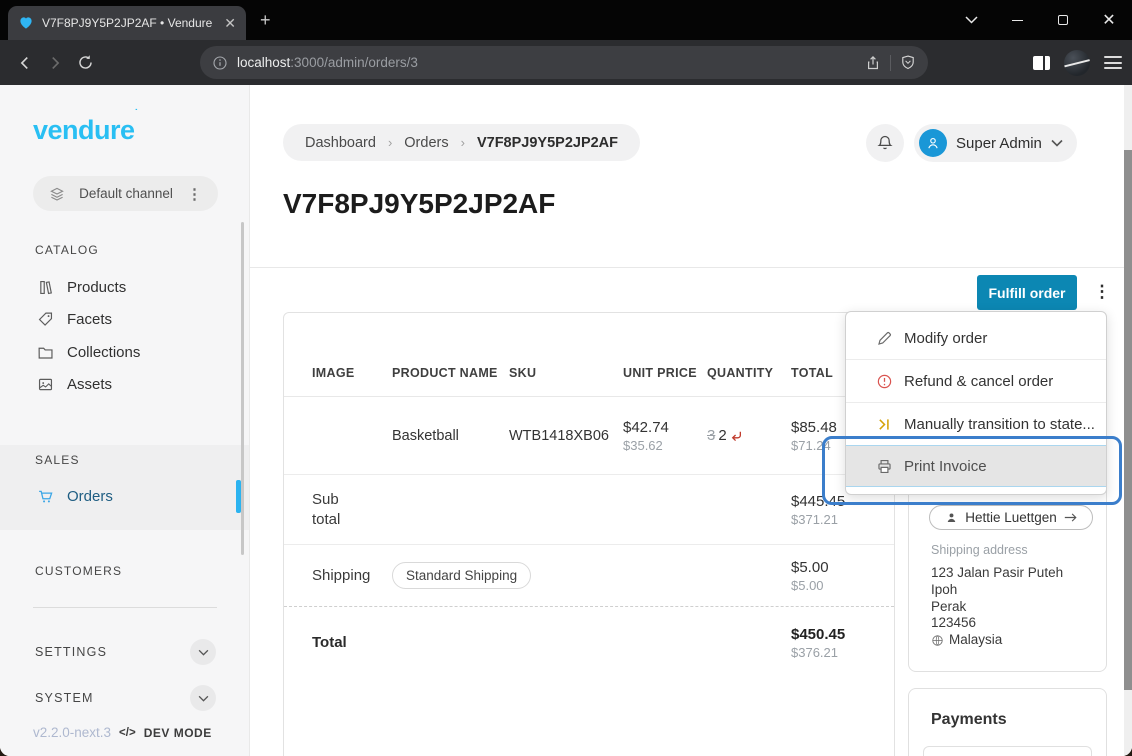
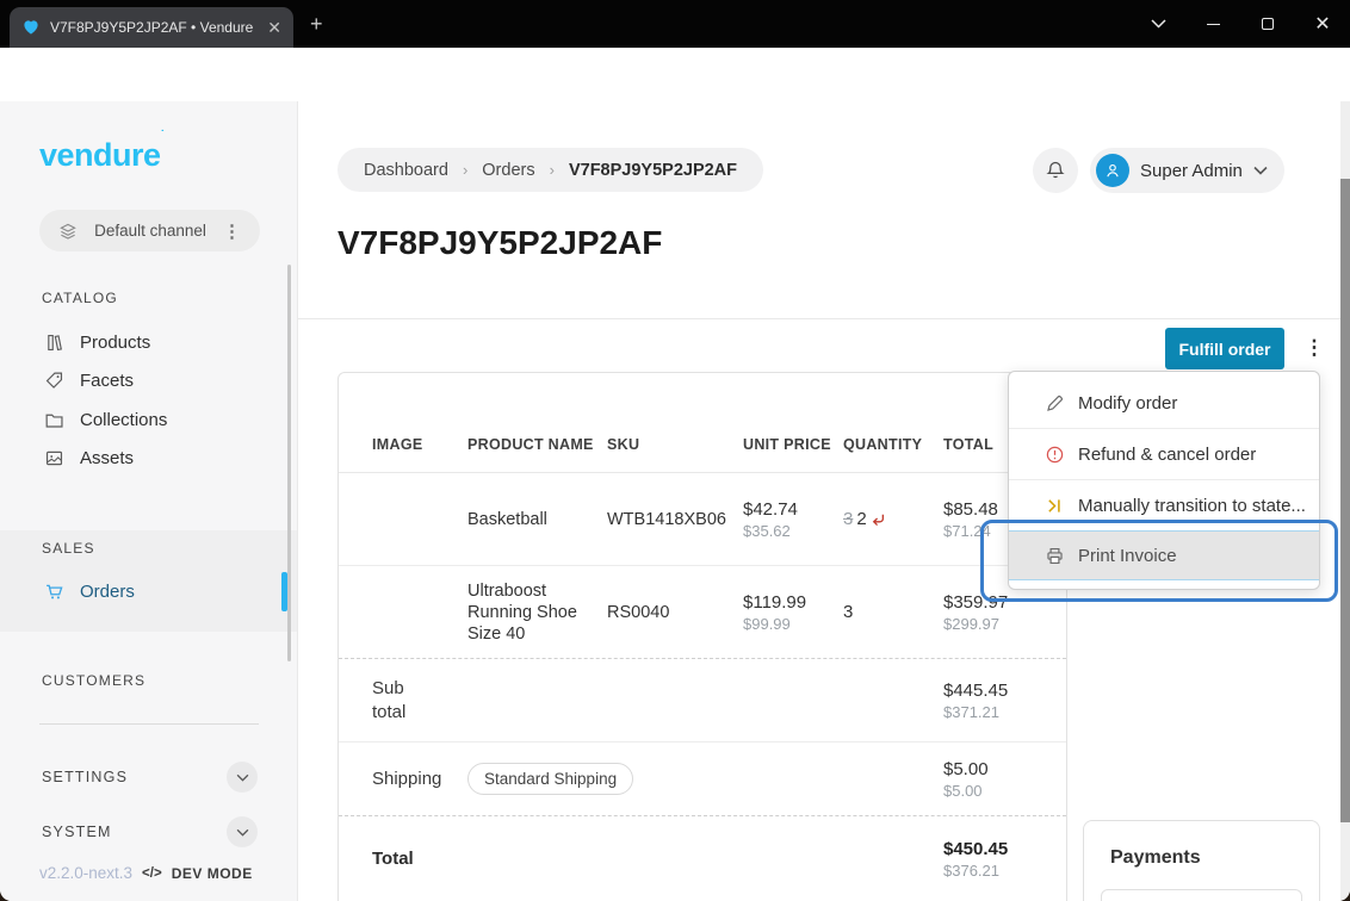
  V7F8PJ9Y5P2JP2AF • Vendure
  ✕
  +
  ✕
- localhost:3000/admin/orders/3
  vendure˙
  Default channel
  ⋮
  CATALOG
  Products
  Facets
  Collections
  Assets
  SALES
  Orders
  CUSTOMERS
  SETTINGS
  SYSTEM
  v2.2.0-next.3
  </>
  DEV MODE
  Dashboard
  ›
  Orders
  ›
  V7F8PJ9Y5P2JP2AF
  Super Admin
  V7F8PJ9Y5P2JP2AF
  Fulfill order
  ⋮
  IMAGE
  PRODUCT NAME
  SKU
  UNIT PRICE
  QUANTITY
  TOTAL
  Basketball
  WTB1418XB06
  $42.74
  $35.62
  3 2
  $85.48
  $71.24
+ Ultraboost Running Shoe Size 40
+ RS0040
+ $119.99
+ $99.99
+ 3
+ $359.97
+ $299.97
  Sub total
  $445.45
  $371.21
  Shipping
  Standard Shipping
  $5.00
  $5.00
  Total
  $450.45
  $376.21
- Hettie Luettgen
- Shipping address
- 123 Jalan Pasir Puteh
- Ipoh
- Perak
- 123456
- Malaysia
  Payments
  Modify order
  Refund & cancel order
  Manually transition to state...
  Print Invoice
